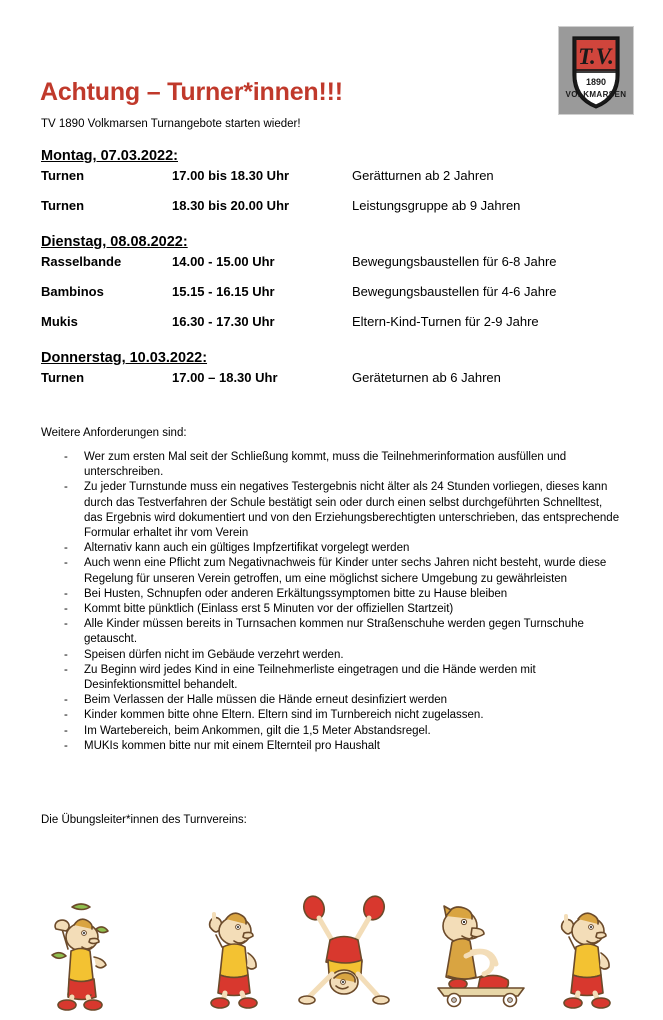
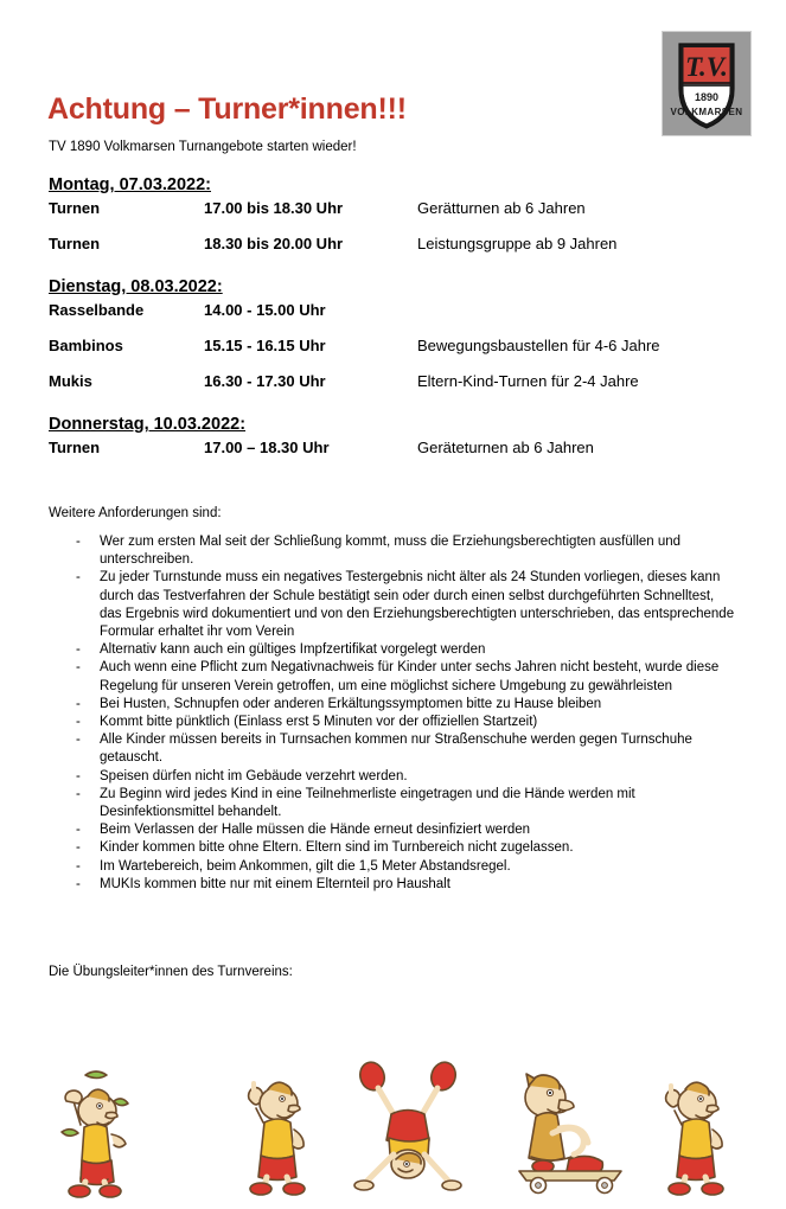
  T.V.
  1890
  VOLKMARSEN
  Achtung – Turner*innen!!!
  TV 1890 Volkmarsen Turnangebote starten wieder!
  Montag, 07.03.2022:
  Turnen
  17.00 bis 18.30 Uhr
- Gerätturnen ab 2 Jahren
+ Gerätturnen ab 6 Jahren
  Turnen
  18.30 bis 20.00 Uhr
  Leistungsgruppe ab 9 Jahren
- Dienstag, 08.08.2022:
+ Dienstag, 08.03.2022:
  Rasselbande
  14.00 - 15.00 Uhr
- Bewegungsbaustellen für 6-8 Jahre
  Bambinos
  15.15 - 16.15 Uhr
  Bewegungsbaustellen für 4-6 Jahre
  Mukis
  16.30 - 17.30 Uhr
- Eltern-Kind-Turnen für 2-9 Jahre
+ Eltern-Kind-Turnen für 2-4 Jahre
  Donnerstag, 10.03.2022:
  Turnen
  17.00 – 18.30 Uhr
  Geräteturnen ab 6 Jahren
  Weitere Anforderungen sind:
  -
- Wer zum ersten Mal seit der Schließung kommt, muss die Teilnehmerinformation ausfüllen und unterschreiben.
+ Wer zum ersten Mal seit der Schließung kommt, muss die Erziehungsberechtigten ausfüllen und unterschreiben.
  -
  Zu jeder Turnstunde muss ein negatives Testergebnis nicht älter als 24 Stunden vorliegen, dieses kann durch das Testverfahren der Schule bestätigt sein oder durch einen selbst durchgeführten Schnelltest, das Ergebnis wird dokumentiert und von den Erziehungsberechtigten unterschrieben, das entsprechende Formular erhaltet ihr vom Verein
  -
  Alternativ kann auch ein gültiges Impfzertifikat vorgelegt werden
  -
  Auch wenn eine Pflicht zum Negativnachweis für Kinder unter sechs Jahren nicht besteht, wurde diese Regelung für unseren Verein getroffen, um eine möglichst sichere Umgebung zu gewährleisten
  -
  Bei Husten, Schnupfen oder anderen Erkältungssymptomen bitte zu Hause bleiben
  -
  Kommt bitte pünktlich (Einlass erst 5 Minuten vor der offiziellen Startzeit)
  -
  Alle Kinder müssen bereits in Turnsachen kommen nur Straßenschuhe werden gegen Turnschuhe getauscht.
  -
  Speisen dürfen nicht im Gebäude verzehrt werden.
  -
  Zu Beginn wird jedes Kind in eine Teilnehmerliste eingetragen und die Hände werden mit Desinfektionsmittel behandelt.
  -
  Beim Verlassen der Halle müssen die Hände erneut desinfiziert werden
  -
  Kinder kommen bitte ohne Eltern. Eltern sind im Turnbereich nicht zugelassen.
  -
  Im Wartebereich, beim Ankommen, gilt die 1,5 Meter Abstandsregel.
  -
  MUKIs kommen bitte nur mit einem Elternteil pro Haushalt
  Die Übungsleiter*innen des Turnvereins:
